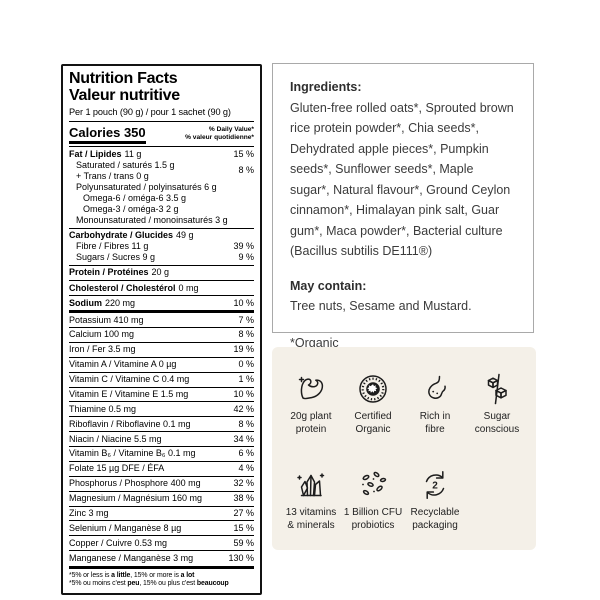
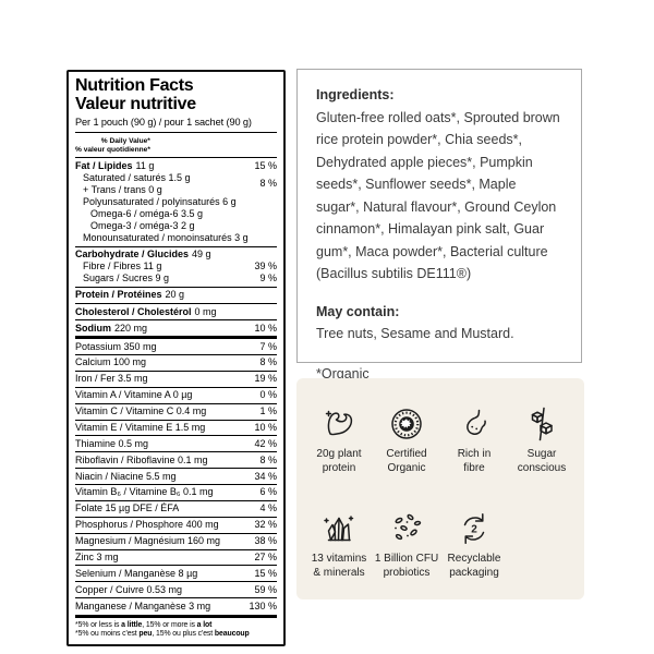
  Nutrition Facts
  Valeur nutritive
  Per 1 pouch (90 g) / pour 1 sachet (90 g)
- Calories 350
  Fat / Lipides 11 g
  15 %
  Saturated / saturés 1.5 g
  + Trans / trans 0 g
  8 %
  Polyunsaturated / polyinsaturés 6 g
  Omega-6 / oméga-6 3.5 g
  Omega-3 / oméga-3 2 g
  Monounsaturated / monoinsaturés 3 g
  Carbohydrate / Glucides 49 g
  Fibre / Fibres 11 g
  39 %
  Sugars / Sucres 9 g
  9 %
  Protein / Protéines 20 g
  Cholesterol / Cholestérol 0 mg
  Sodium 220 mg
  10 %
- Potassium 410 mg
+ Potassium 350 mg
  7 %
  Calcium 100 mg
  8 %
  Iron / Fer 3.5 mg
  19 %
  Vitamin A / Vitamine A 0 µg
  0 %
  Vitamin C / Vitamine C 0.4 mg
  1 %
  Vitamin E / Vitamine E 1.5 mg
  10 %
  Thiamine 0.5 mg
  42 %
  Riboflavin / Riboflavine 0.1 mg
  8 %
  Niacin / Niacine 5.5 mg
  34 %
  Vitamin B₆ / Vitamine B₆ 0.1 mg
  6 %
  Folate 15 µg DFE / ÉFA
  4 %
  Phosphorus / Phosphore 400 mg
  32 %
  Magnesium / Magnésium 160 mg
  38 %
  Zinc 3 mg
  27 %
  Selenium / Manganèse 8 µg
  15 %
  Copper / Cuivre 0.53 mg
  59 %
  Manganese / Manganèse 3 mg
  130 %
  Ingredients:
  Gluten-free rolled oats*, Sprouted brown rice protein powder*, Chia seeds*, Dehydrated apple pieces*, Pumpkin seeds*, Sunflower seeds*, Maple sugar*, Natural flavour*, Ground Ceylon cinnamon*, Himalayan pink salt, Guar gum*, Maca powder*, Bacterial culture (Bacillus subtilis DE111®)
  May contain:
  Tree nuts, Sesame and Mustard.
  *Organic
  20g plant
  protein
  Certified
  Organic
  Rich in
  fibre
  Sugar
  conscious
  13 vitamins
  & minerals
  1 Billion CFU
  probiotics
  2
  Recyclable
  packaging
